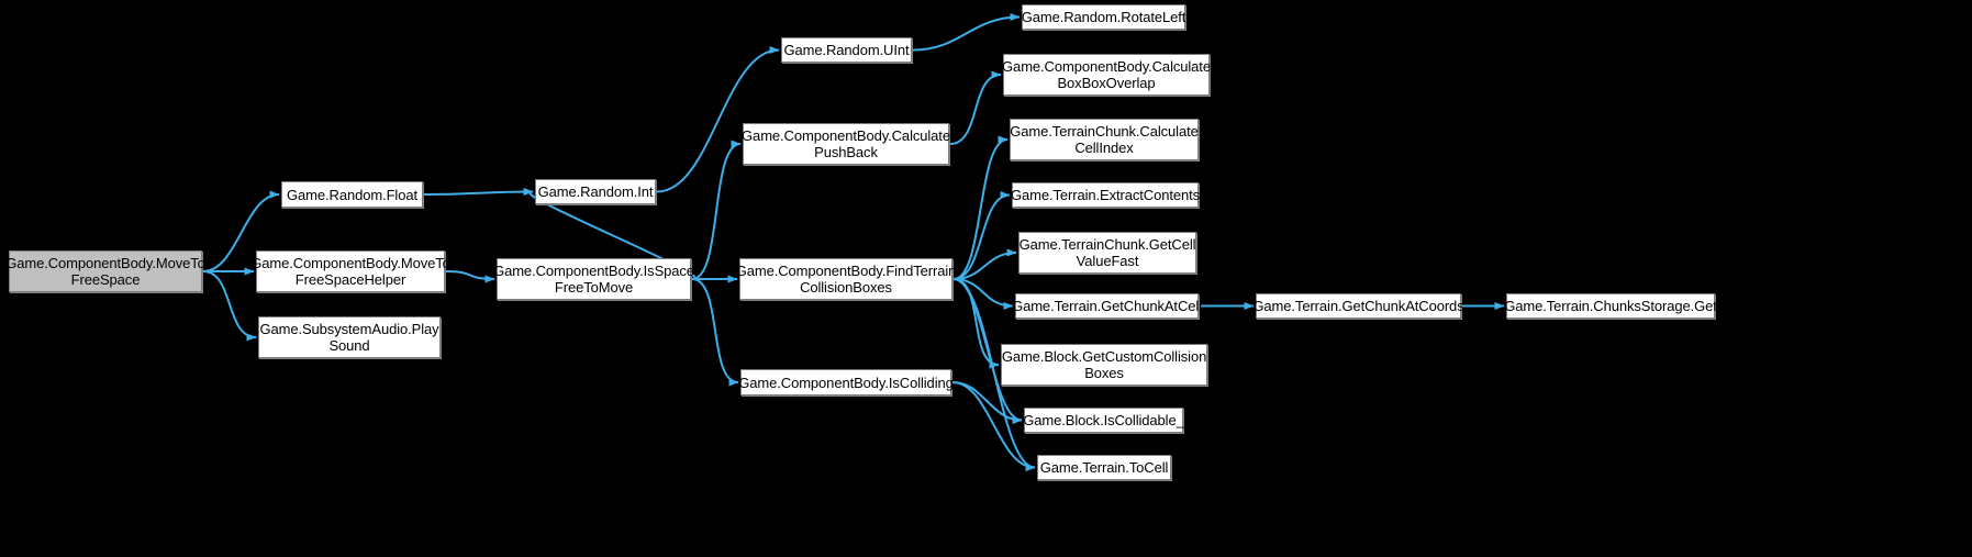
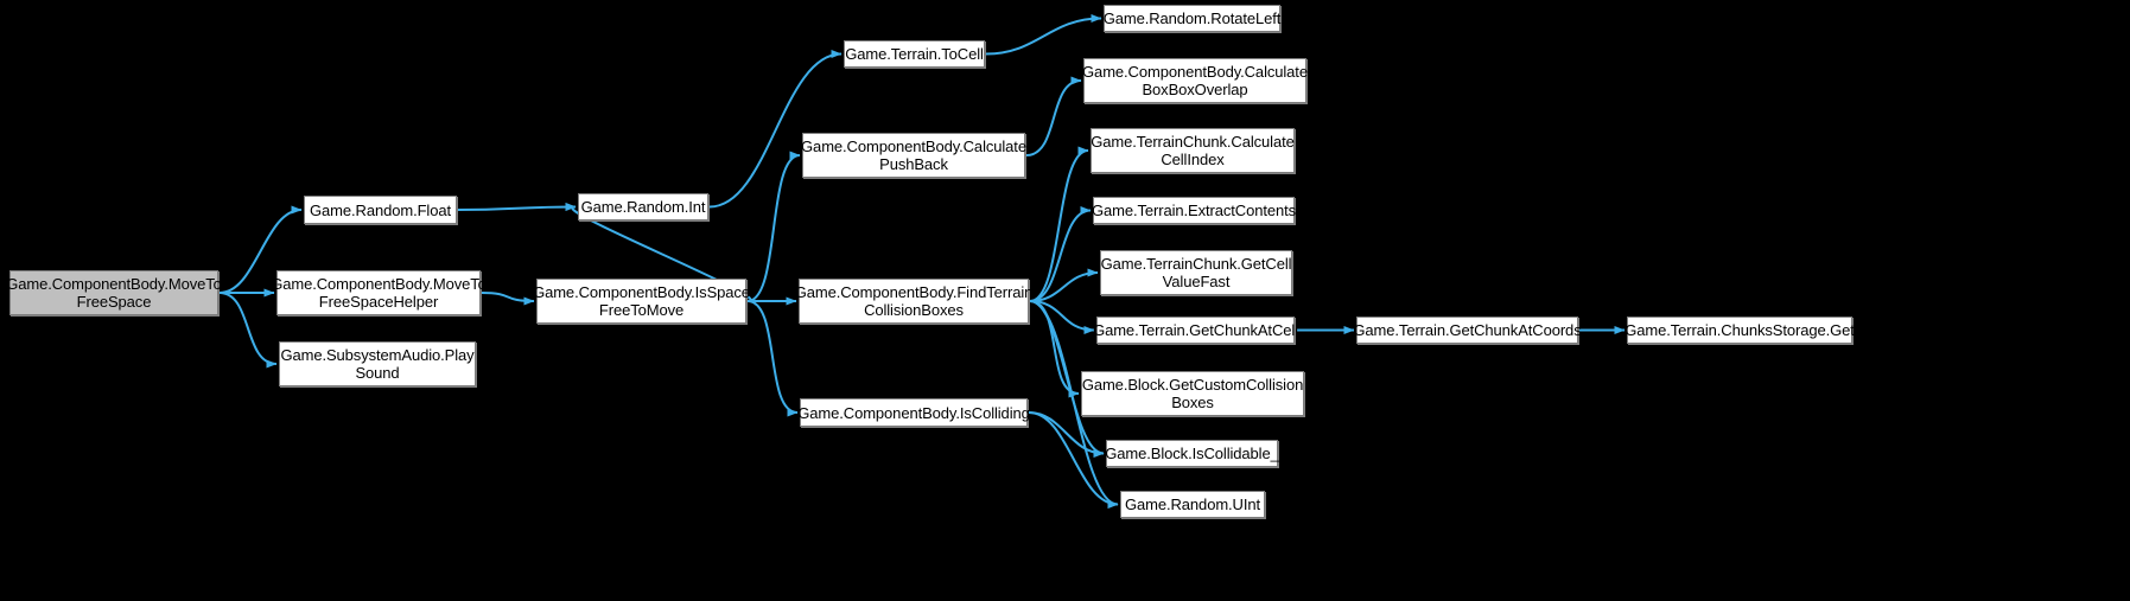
  Game.ComponentBody.MoveTo
  FreeSpace
  Game.Random.Float
  Game.ComponentBody.MoveTo
  FreeSpaceHelper
  Game.SubsystemAudio.Play
  Sound
  Game.Random.Int
  Game.ComponentBody.IsSpace
  FreeToMove
- Game.Random.UInt
+ Game.Terrain.ToCell
  Game.ComponentBody.Calculate
  PushBack
  Game.ComponentBody.FindTerrain
  CollisionBoxes
  Game.ComponentBody.IsColliding
  Game.Random.RotateLeft
  Game.ComponentBody.Calculate
  BoxBoxOverlap
  Game.TerrainChunk.Calculate
  CellIndex
  Game.Terrain.ExtractContents
  Game.TerrainChunk.GetCell
  ValueFast
  Game.Terrain.GetChunkAtCell
  Game.Block.GetCustomCollision
  Boxes
  Game.Block.IsCollidable_
- Game.Terrain.ToCell
+ Game.Random.UInt
  Game.Terrain.GetChunkAtCoords
  Game.Terrain.ChunksStorage.Get
